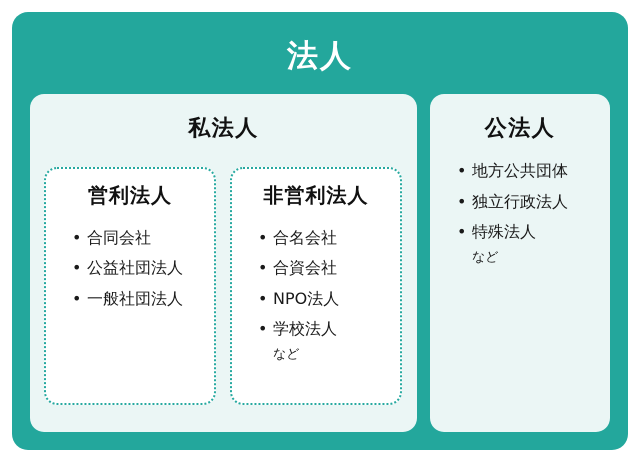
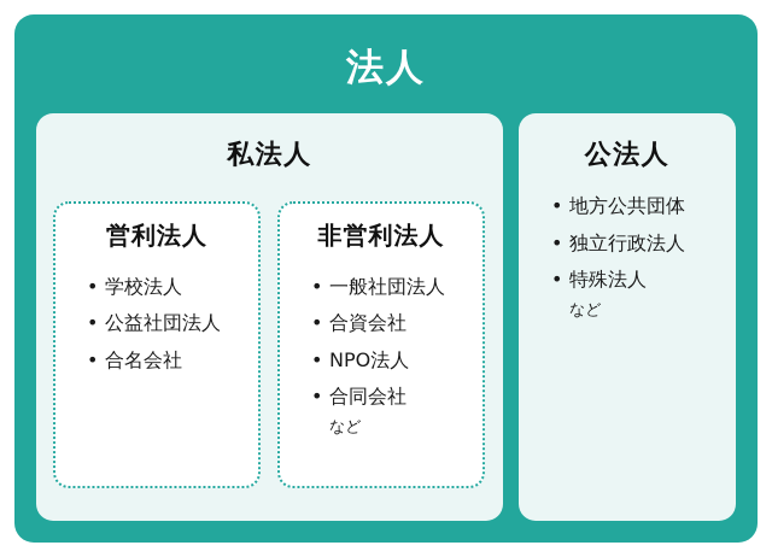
  法人
  私法人
  営利法人
- 合同会社
+ 学校法人
  公益社団法人
- 一般社団法人
+ 合名会社
  非営利法人
- 合名会社
+ 一般社団法人
  合資会社
  NPO法人
- 学校法人
+ 合同会社
  など
  公法人
  地方公共団体
  独立行政法人
  特殊法人
  など
